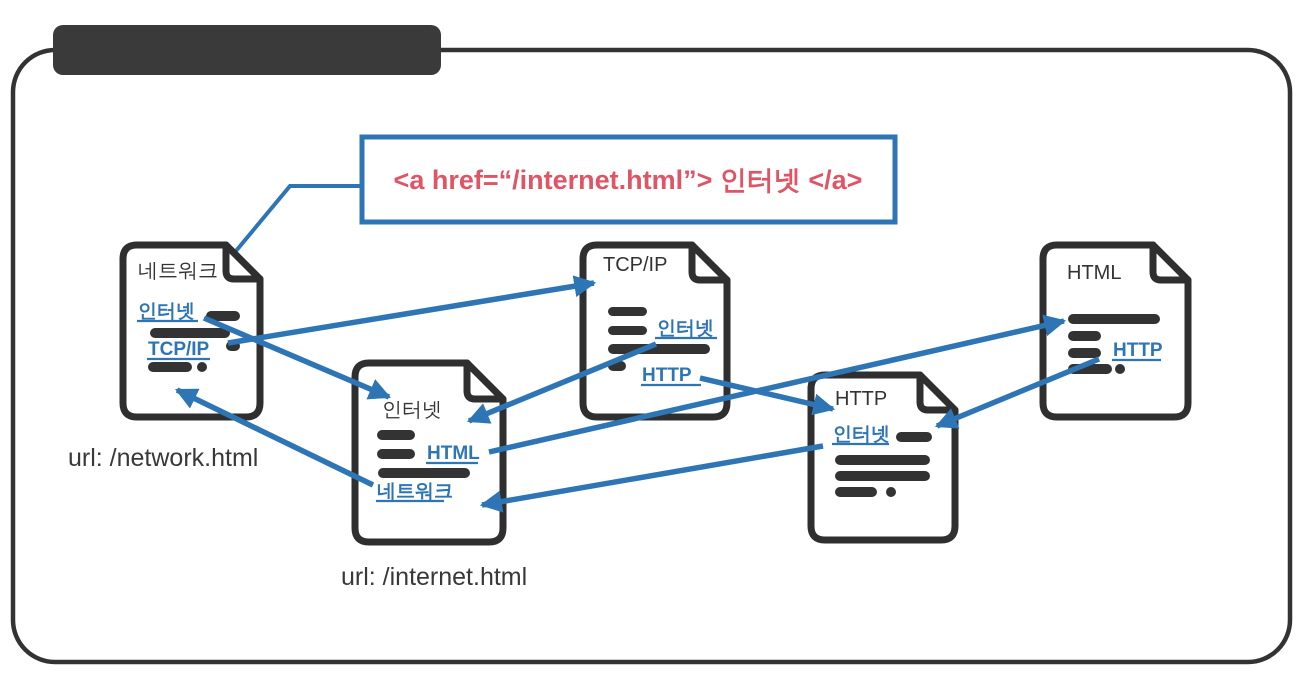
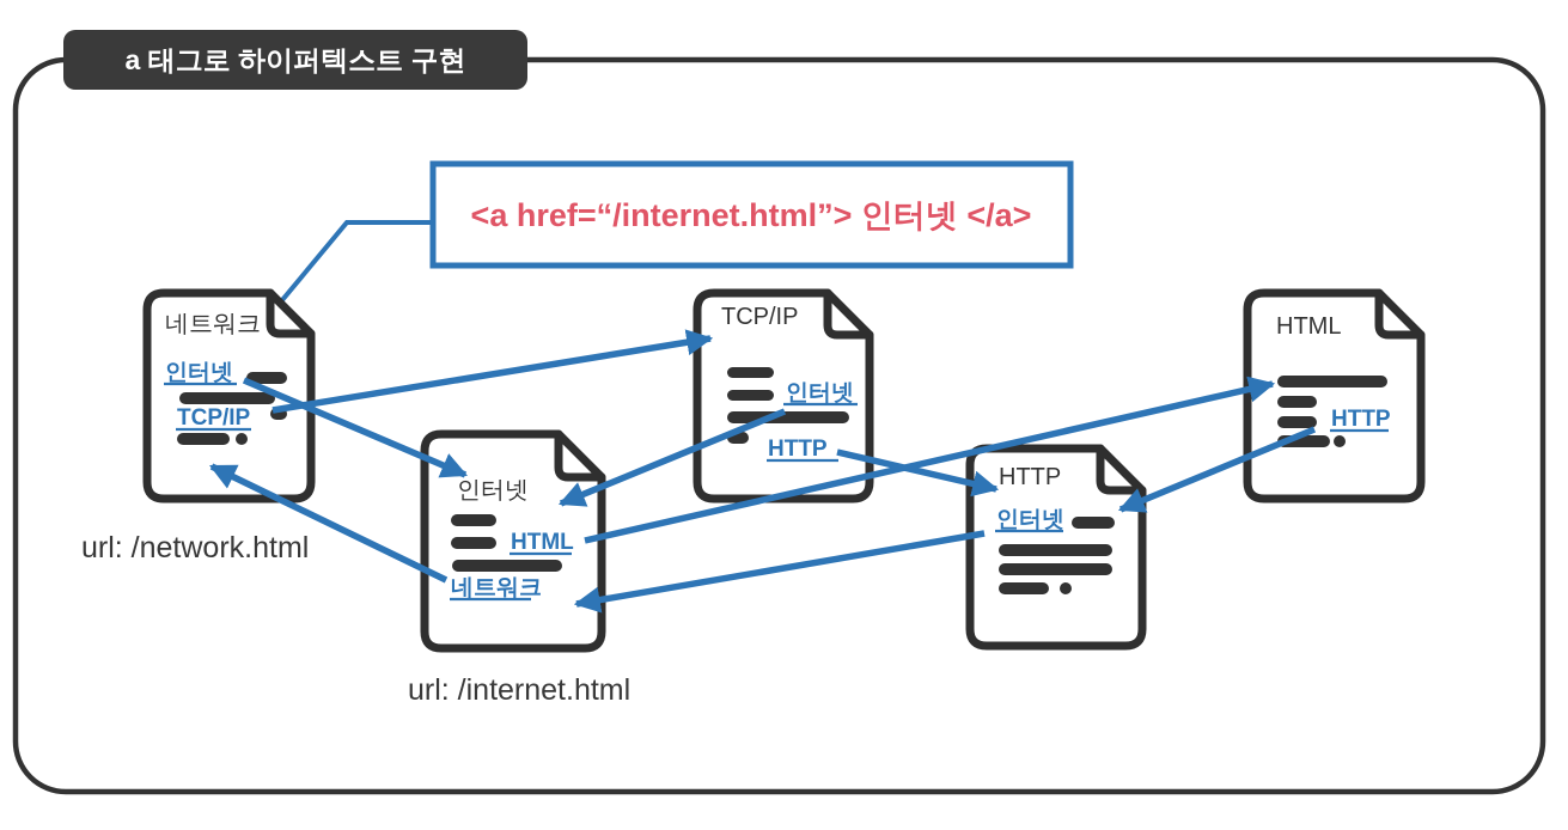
+ a 태그로 하이퍼텍스트 구현
  <a href=“/internet.html”> 인터넷 </a>
  네트워크
  인터넷
  TCP/IP
  url: /network.html
  인터넷
  HTML
  네트워크
  url: /internet.html
  TCP/IP
  인터넷
  HTTP
  HTTP
  인터넷
  HTML
  HTTP
